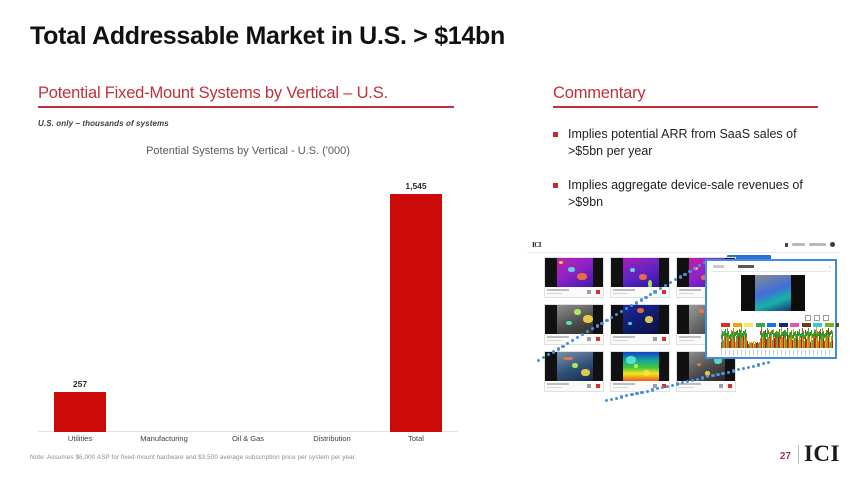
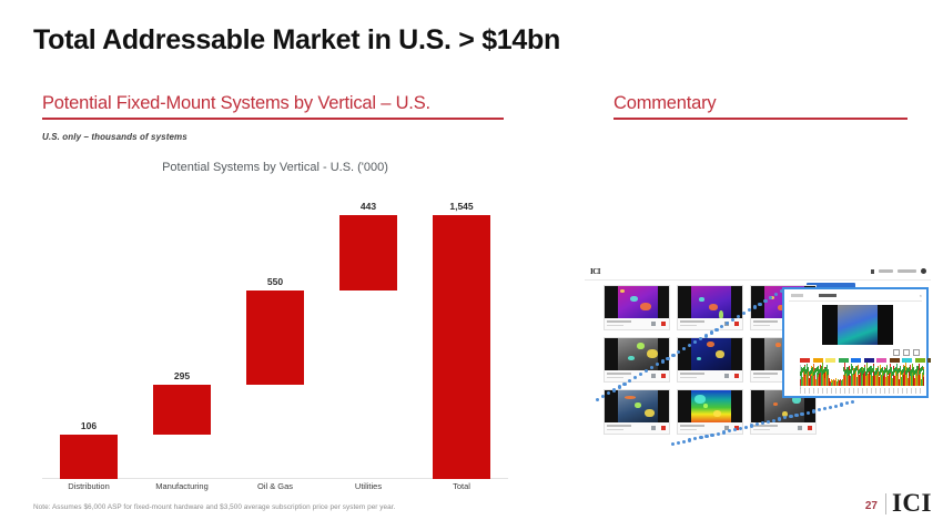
  Total Addressable Market in U.S. > $14bn
  Potential Fixed-Mount Systems by Vertical – U.S.
  U.S. only – thousands of systems
  Potential Systems by Vertical - U.S. ('000)
- 257
+ 106
+ 295
+ 550
+ 443
  1,545
- Utilities
+ Distribution
  Manufacturing
  Oil & Gas
- Distribution
+ Utilities
  Total
  Commentary
- Implies potential ARR from SaaS sales of >$5bn per year
- Implies aggregate device-sale revenues of >$9bn
  ICI
  27
  ICI
